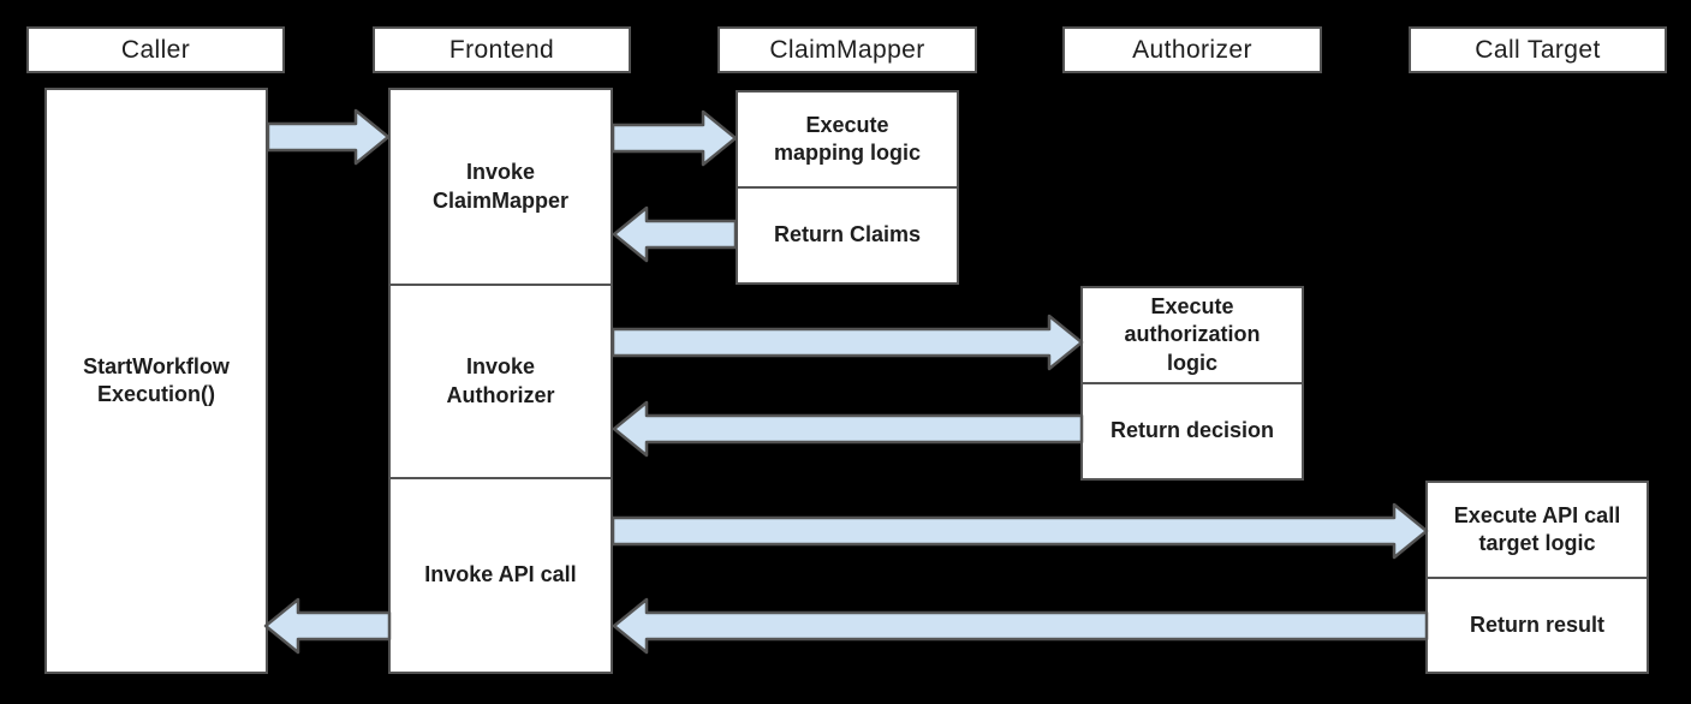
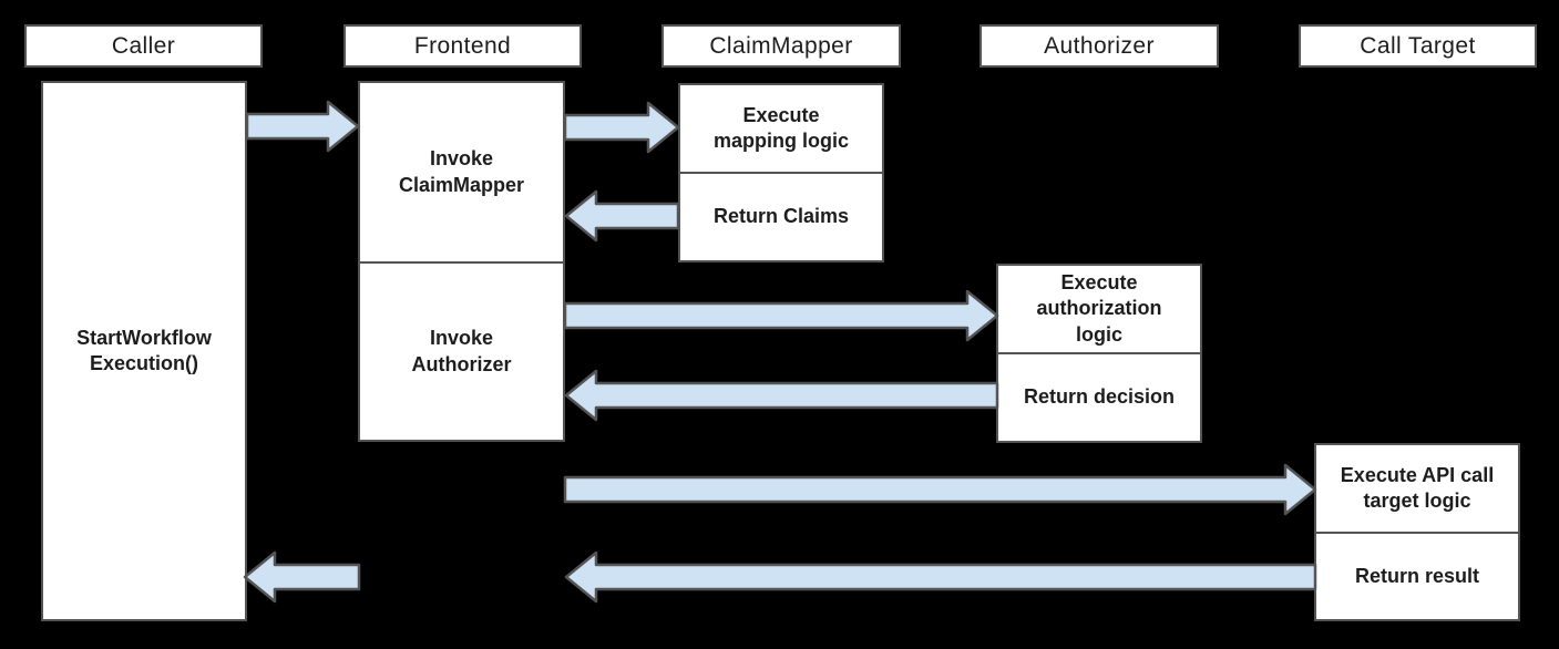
  Caller
  Frontend
  ClaimMapper
  Authorizer
  Call Target
  StartWorkflow
  Execution()
  Invoke
  ClaimMapper
  Invoke
  Authorizer
- Invoke API call
  Execute
  mapping logic
  Return Claims
  Execute
  authorization
  logic
  Return decision
  Execute API call
  target logic
  Return result
